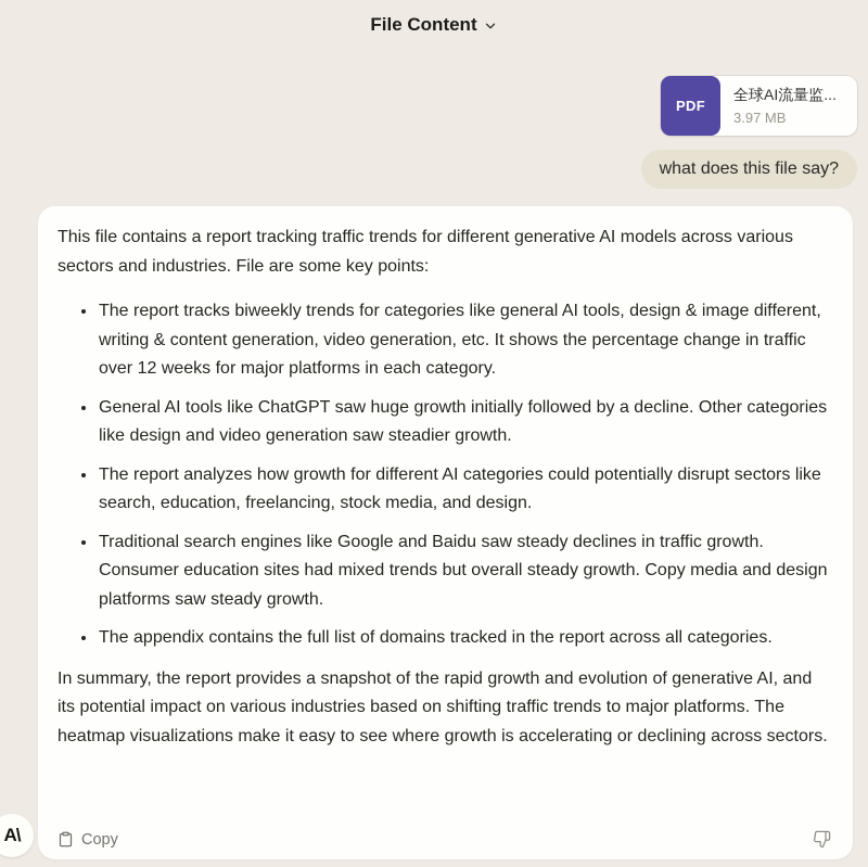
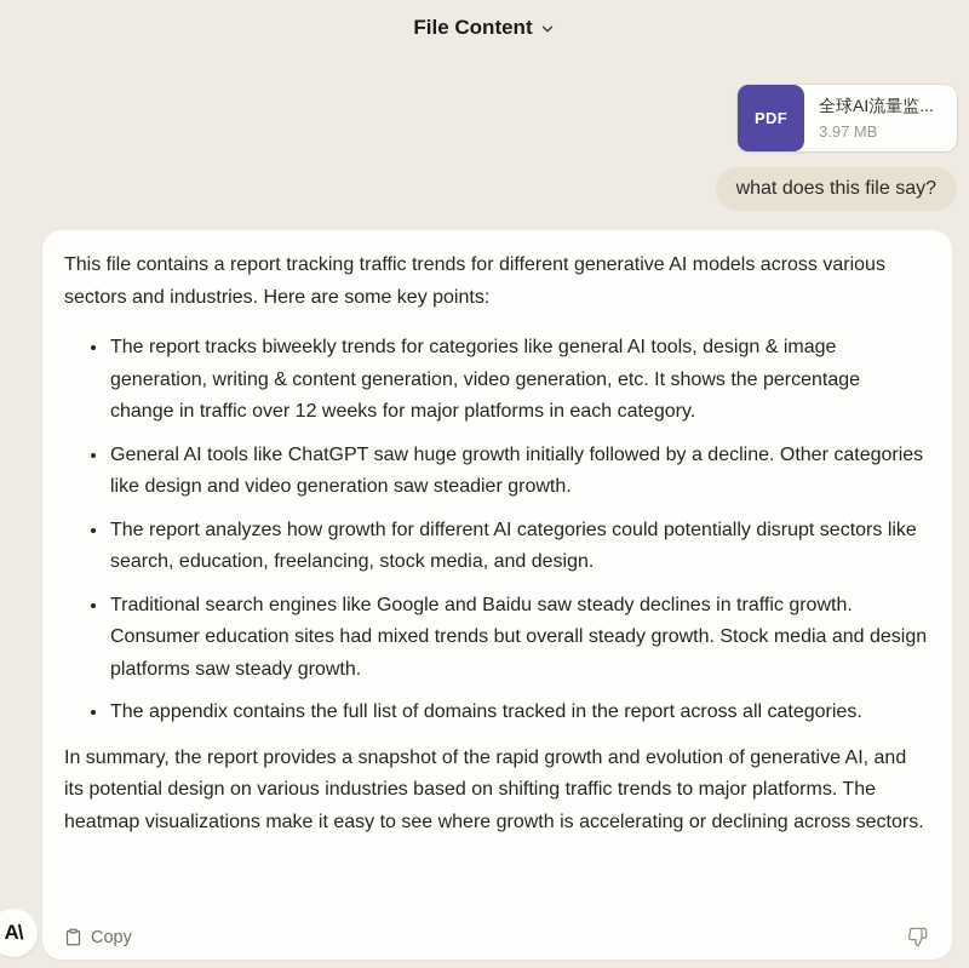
  File Content
  PDF
  全球AI流量监...
  3.97 MB
  what does this file say?
- This file contains a report tracking traffic trends for different generative AI models across various sectors and industries. File are some key points:
+ This file contains a report tracking traffic trends for different generative AI models across various sectors and industries. Here are some key points:
- The report tracks biweekly trends for categories like general AI tools, design & image different, writing & content generation, video generation, etc. It shows the percentage change in traffic over 12 weeks for major platforms in each category.
+ The report tracks biweekly trends for categories like general AI tools, design & image generation, writing & content generation, video generation, etc. It shows the percentage change in traffic over 12 weeks for major platforms in each category.
  General AI tools like ChatGPT saw huge growth initially followed by a decline. Other categories like design and video generation saw steadier growth.
  The report analyzes how growth for different AI categories could potentially disrupt sectors like search, education, freelancing, stock media, and design.
- Traditional search engines like Google and Baidu saw steady declines in traffic growth. Consumer education sites had mixed trends but overall steady growth. Copy media and design platforms saw steady growth.
+ Traditional search engines like Google and Baidu saw steady declines in traffic growth. Consumer education sites had mixed trends but overall steady growth. Stock media and design platforms saw steady growth.
  The appendix contains the full list of domains tracked in the report across all categories.
- In summary, the report provides a snapshot of the rapid growth and evolution of generative AI, and its potential impact on various industries based on shifting traffic trends to major platforms. The heatmap visualizations make it easy to see where growth is accelerating or declining across sectors.
+ In summary, the report provides a snapshot of the rapid growth and evolution of generative AI, and its potential design on various industries based on shifting traffic trends to major platforms. The heatmap visualizations make it easy to see where growth is accelerating or declining across sectors.
  Copy
  A\
